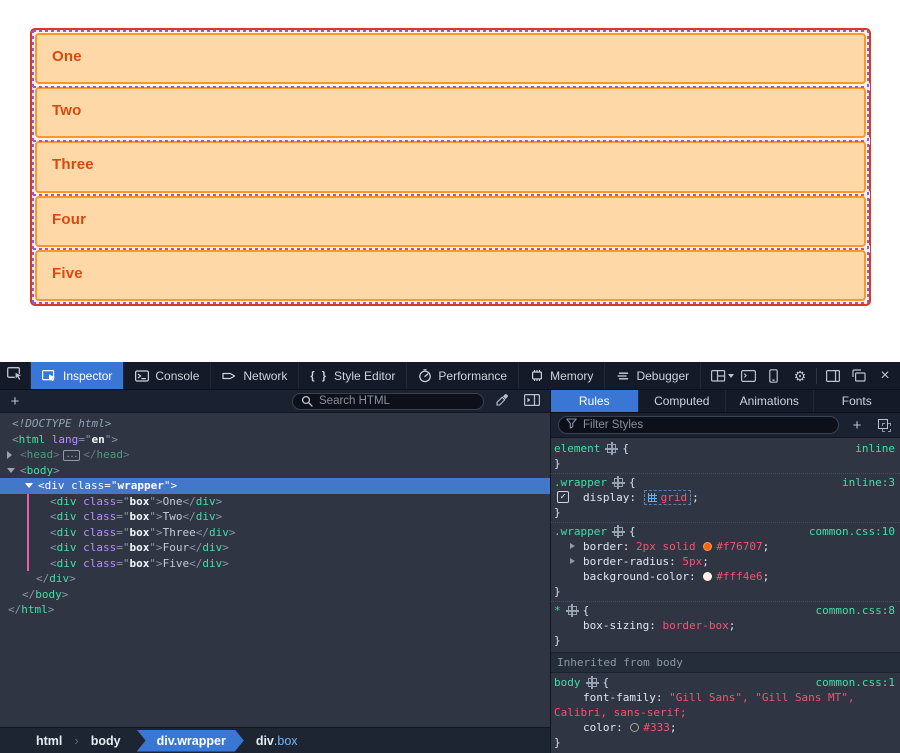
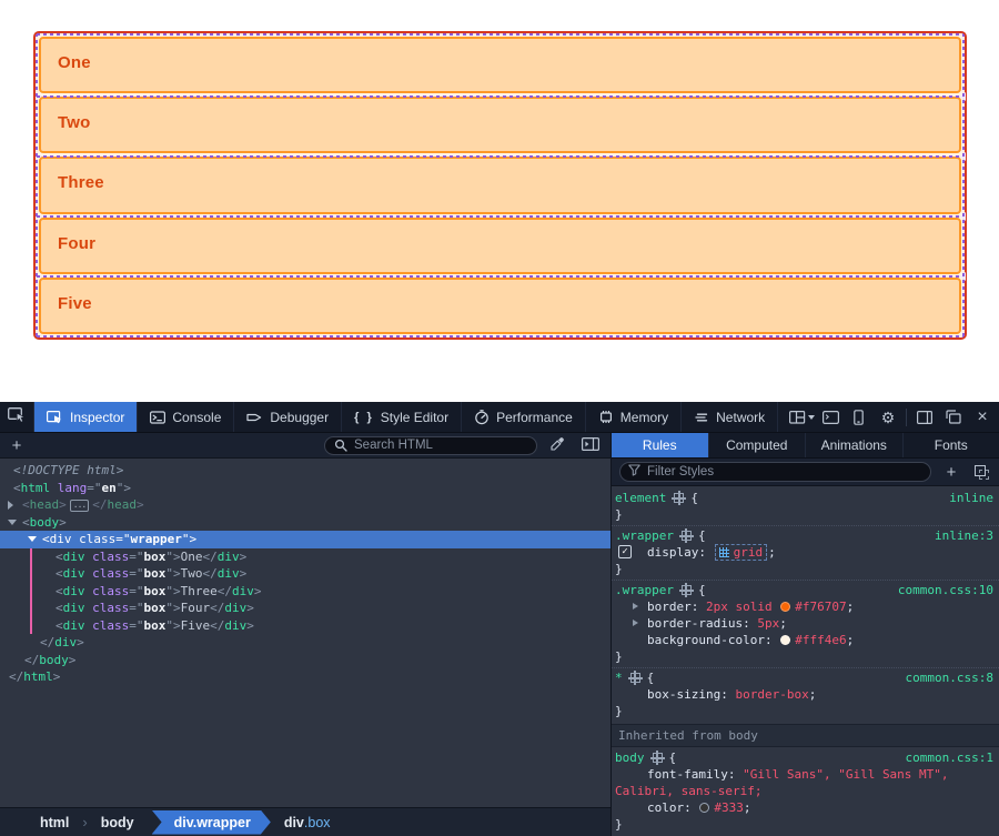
  One
  Two
  Three
  Four
  Five
  Inspector
  Console
- Network
+ Debugger
  { }
  Style Editor
  Performance
  Memory
- Debugger
+ Network
  ⚙
  ×
  +
  Search HTML
  <!DOCTYPE html>
  <html lang="en">
  <head> ... </head>
  <body>
  <div class="wrapper">
  <div class="box">One</div>
  <div class="box">Two</div>
  <div class="box">Three</div>
  <div class="box">Four</div>
  <div class="box">Five</div>
  </div>
  </body>
  </html>
  html
  ›
  body
  div.wrapper
  div.box
  Rules
  Computed
  Animations
  Fonts
  Filter Styles
  +
  inline
  element {
  }
  inline:3
  .wrapper {
  ✓
  display: grid ;
  }
  common.css:10
  .wrapper {
  border: 2px solid #f76707;
  border-radius: 5px;
  background-color: #fff4e6;
  }
  common.css:8
  * {
  box-sizing: border-box;
  }
  Inherited from body
  common.css:1
  body {
  font-family: "Gill Sans", "Gill Sans MT",
  Calibri, sans-serif;
  color: #333;
  }
